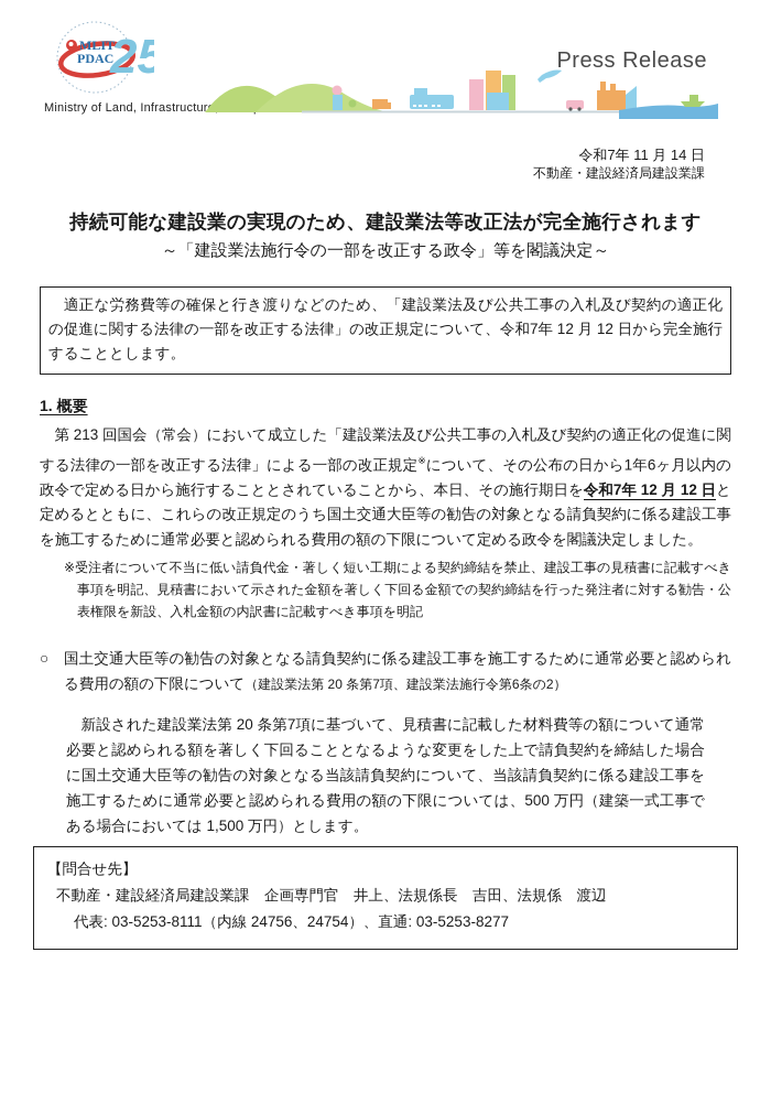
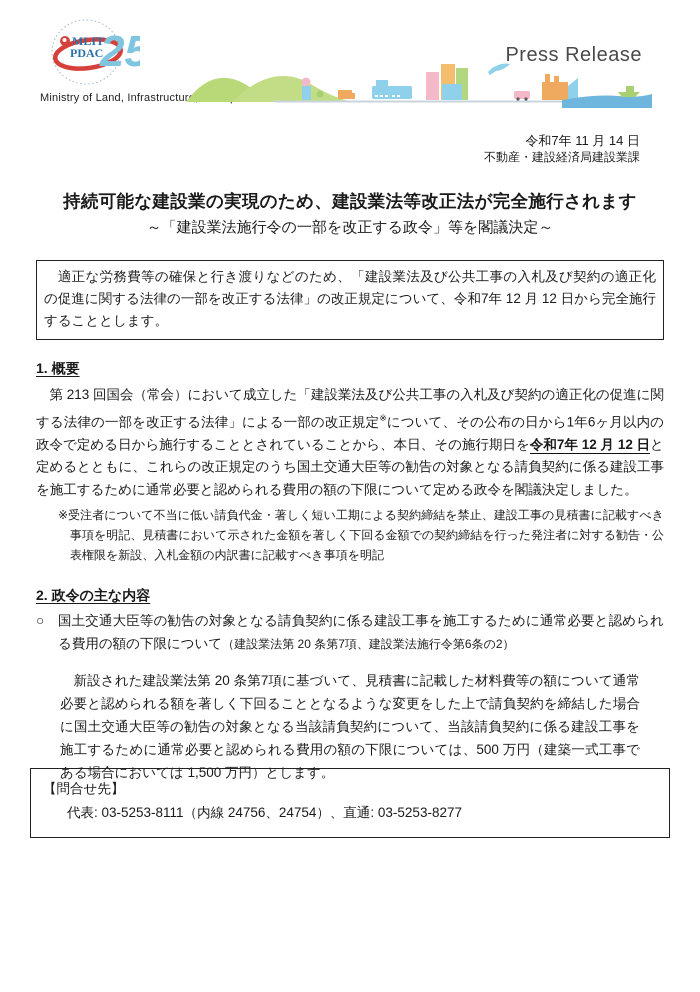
  MLIT
  PDAC
  25
  Press Release
  令和7年 11 月 14 日
  不動産・建設経済局建設業課
  持続可能な建設業の実現のため、建設業法等改正法が完全施行されます
  ～「建設業法施行令の一部を改正する政令」等を閣議決定～
  適正な労務費等の確保と行き渡りなどのため、「建設業法及び公共工事の入札及び契約の適正化の促進に関する法律の一部を改正する法律」の改正規定について、令和7年 12 月 12 日から完全施行することとします。
  1. 概要
  第 213 回国会（常会）において成立した「建設業法及び公共工事の入札及び契約の適正化の促進に関する法律の一部を改正する法律」による一部の改正規定※について、その公布の日から1年6ヶ月以内の政令で定める日から施行することとされていることから、本日、その施行期日を令和7年 12 月 12 日と定めるとともに、これらの改正規定のうち国土交通大臣等の勧告の対象となる請負契約に係る建設工事を施工するために通常必要と認められる費用の額の下限について定める政令を閣議決定しました。
  ※受注者について不当に低い請負代金・著しく短い工期による契約締結を禁止、建設工事の見積書に記載すべき事項を明記、見積書において示された金額を著しく下回る金額での契約締結を行った発注者に対する勧告・公表権限を新設、入札金額の内訳書に記載すべき事項を明記
+ 2. 政令の主な内容
  ○
  国土交通大臣等の勧告の対象となる請負契約に係る建設工事を施工するために通常必要と認められる費用の額の下限について（建設業法第 20 条第7項、建設業法施行令第6条の2）
  新設された建設業法第 20 条第7項に基づいて、見積書に記載した材料費等の額について通常必要と認められる額を著しく下回ることとなるような変更をした上で請負契約を締結した場合に国土交通大臣等の勧告の対象となる当該請負契約について、当該請負契約に係る建設工事を施工するために通常必要と認められる費用の額の下限については、500 万円（建築一式工事である場合においては 1,500 万円）とします。
  【問合せ先】
- 不動産・建設経済局建設業課 企画専門官 井上、法規係長 吉田、法規係 渡辺
  代表: 03-5253-8111（内線 24756、24754）、直通: 03-5253-8277
